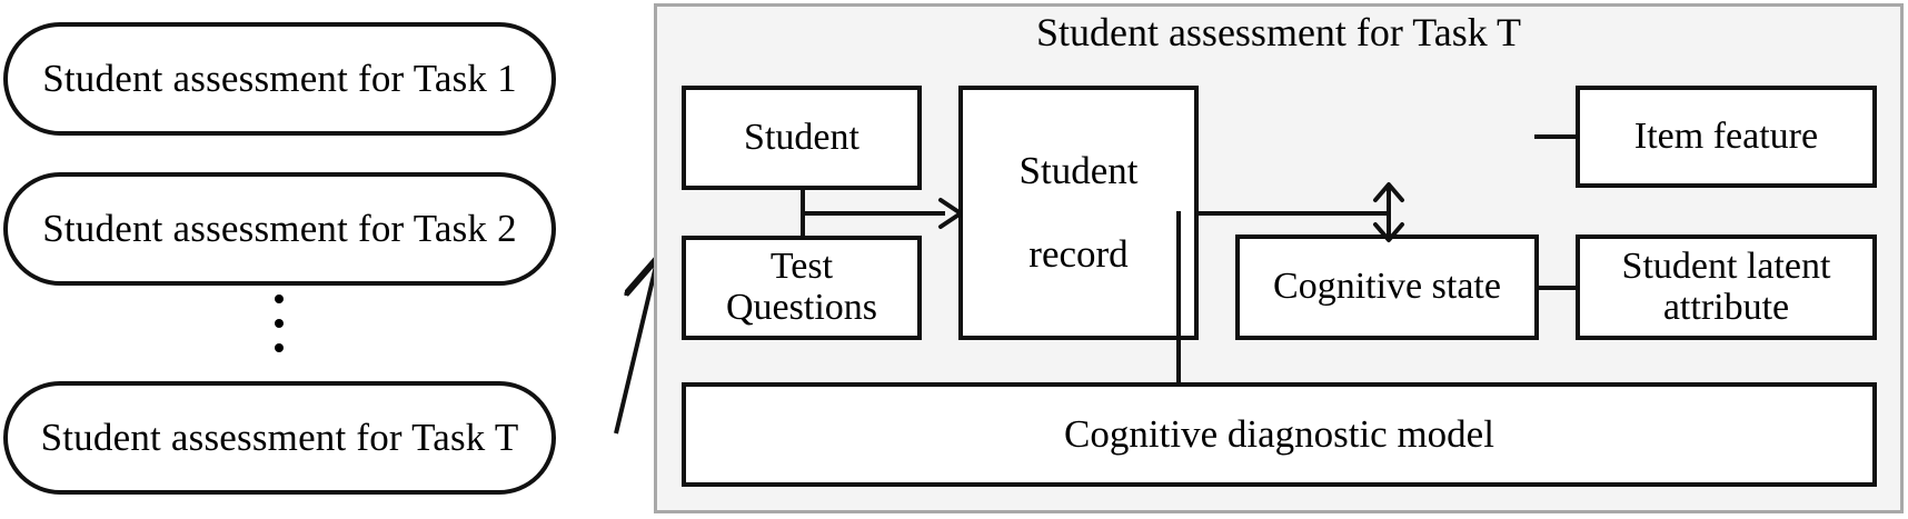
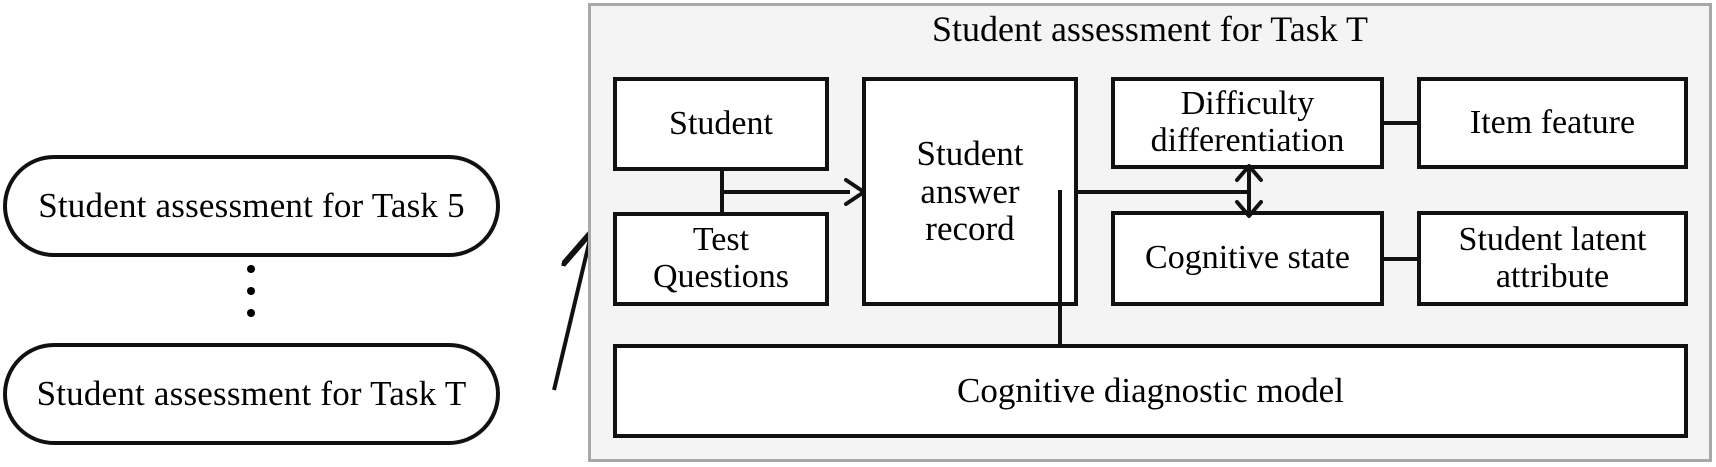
- Student assessment for Task 1
- Student assessment for Task 2
+ Student assessment for Task 5
  Student assessment for Task T
  Student assessment for Task T
  Student
  Test
  Questions
  Student
+ answer
  record
+ Difficulty
+ differentiation
  Cognitive state
  Item feature
  Student latent
  attribute
  Cognitive diagnostic model
